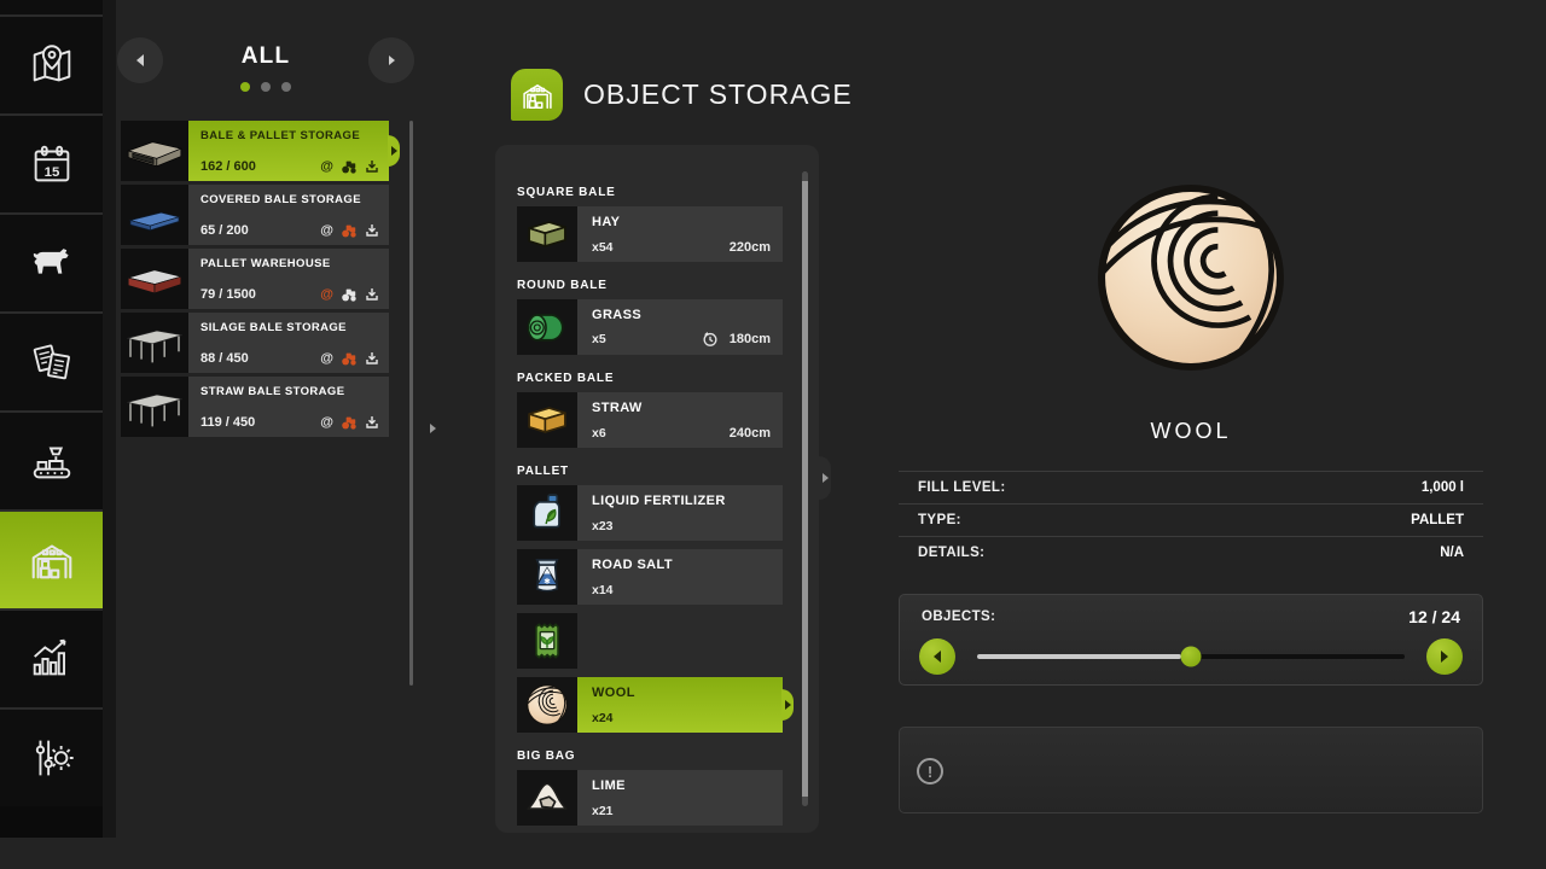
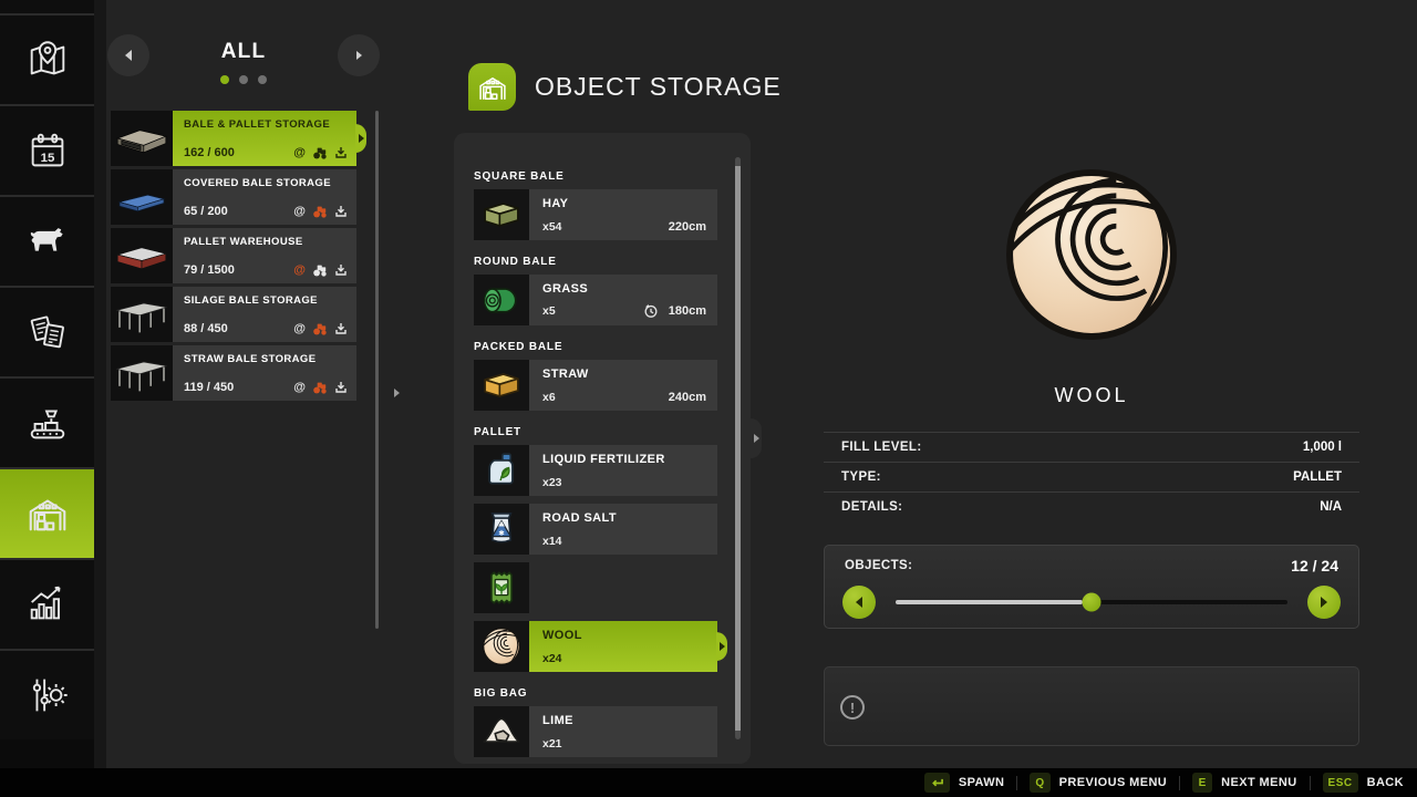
  15
  ALL
  BALE & PALLET STORAGE
  162 / 600
  @
  COVERED BALE STORAGE
  65 / 200
  @
  PALLET WAREHOUSE
  79 / 1500
  @
  SILAGE BALE STORAGE
  88 / 450
  @
  STRAW BALE STORAGE
  119 / 450
  @
  OBJECT STORAGE
  SQUARE BALE
  HAY
  x54
  220cm
  ROUND BALE
  GRASS
  x5
  180cm
  PACKED BALE
  STRAW
  x6
  240cm
  PALLET
  LIQUID FERTILIZER
  x23
  ROAD SALT
  x14
  WOOL
  x24
  BIG BAG
  LIME
  x21
  WOOL
  FILL LEVEL:
  1,000 l
  TYPE:
  PALLET
  DETAILS:
  N/A
  OBJECTS:
  12 / 24
  !
+ SPAWN
+ Q
+ PREVIOUS MENU
+ E
+ NEXT MENU
+ ESC
+ BACK
